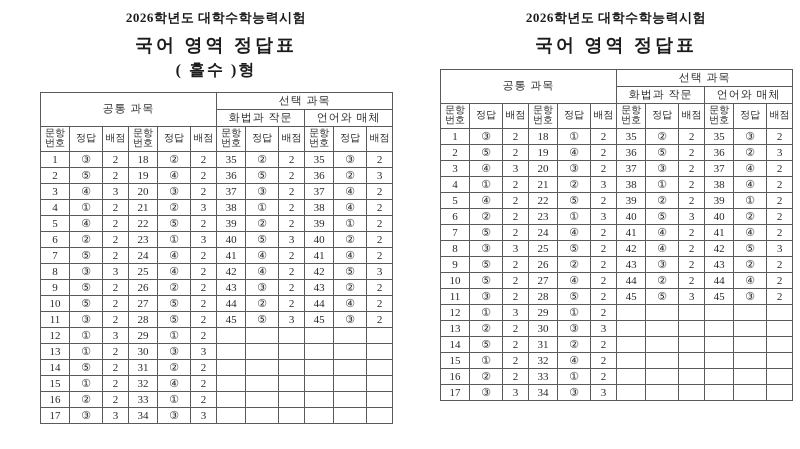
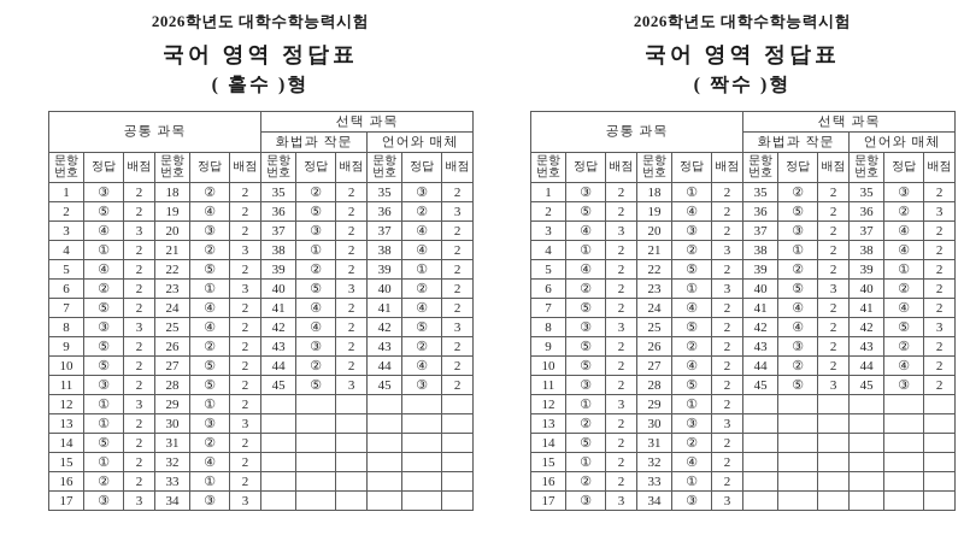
  2026학년도 대학수학능력시험
  국어 영역 정답표
  ( 홀수 )형
  공통 과목	선택 과목
  화법과 작문	언어와 매체
  문항 번호	정답	배점	문항 번호	정답	배점	문항 번호	정답	배점	문항 번호	정답	배점
  1	③	2	18	②	2	35	②	2	35	③	2
  2	⑤	2	19	④	2	36	⑤	2	36	②	3
  3	④	3	20	③	2	37	③	2	37	④	2
  4	①	2	21	②	3	38	①	2	38	④	2
  5	④	2	22	⑤	2	39	②	2	39	①	2
  6	②	2	23	①	3	40	⑤	3	40	②	2
  7	⑤	2	24	④	2	41	④	2	41	④	2
  8	③	3	25	④	2	42	④	2	42	⑤	3
  9	⑤	2	26	②	2	43	③	2	43	②	2
  10	⑤	2	27	⑤	2	44	②	2	44	④	2
  11	③	2	28	⑤	2	45	⑤	3	45	③	2
  12	①	3	29	①	2
  13	①	2	30	③	3
  14	⑤	2	31	②	2
  15	①	2	32	④	2
  16	②	2	33	①	2
  17	③	3	34	③	3
  2026학년도 대학수학능력시험
  국어 영역 정답표
+ ( 짝수 )형
  공통 과목	선택 과목
  화법과 작문	언어와 매체
  문항 번호	정답	배점	문항 번호	정답	배점	문항 번호	정답	배점	문항 번호	정답	배점
  1	③	2	18	①	2	35	②	2	35	③	2
  2	⑤	2	19	④	2	36	⑤	2	36	②	3
  3	④	3	20	③	2	37	③	2	37	④	2
  4	①	2	21	②	3	38	①	2	38	④	2
  5	④	2	22	⑤	2	39	②	2	39	①	2
  6	②	2	23	①	3	40	⑤	3	40	②	2
  7	⑤	2	24	④	2	41	④	2	41	④	2
  8	③	3	25	⑤	2	42	④	2	42	⑤	3
  9	⑤	2	26	②	2	43	③	2	43	②	2
  10	⑤	2	27	④	2	44	②	2	44	④	2
  11	③	2	28	⑤	2	45	⑤	3	45	③	2
  12	①	3	29	①	2
  13	②	2	30	③	3
  14	⑤	2	31	②	2
  15	①	2	32	④	2
  16	②	2	33	①	2
  17	③	3	34	③	3
